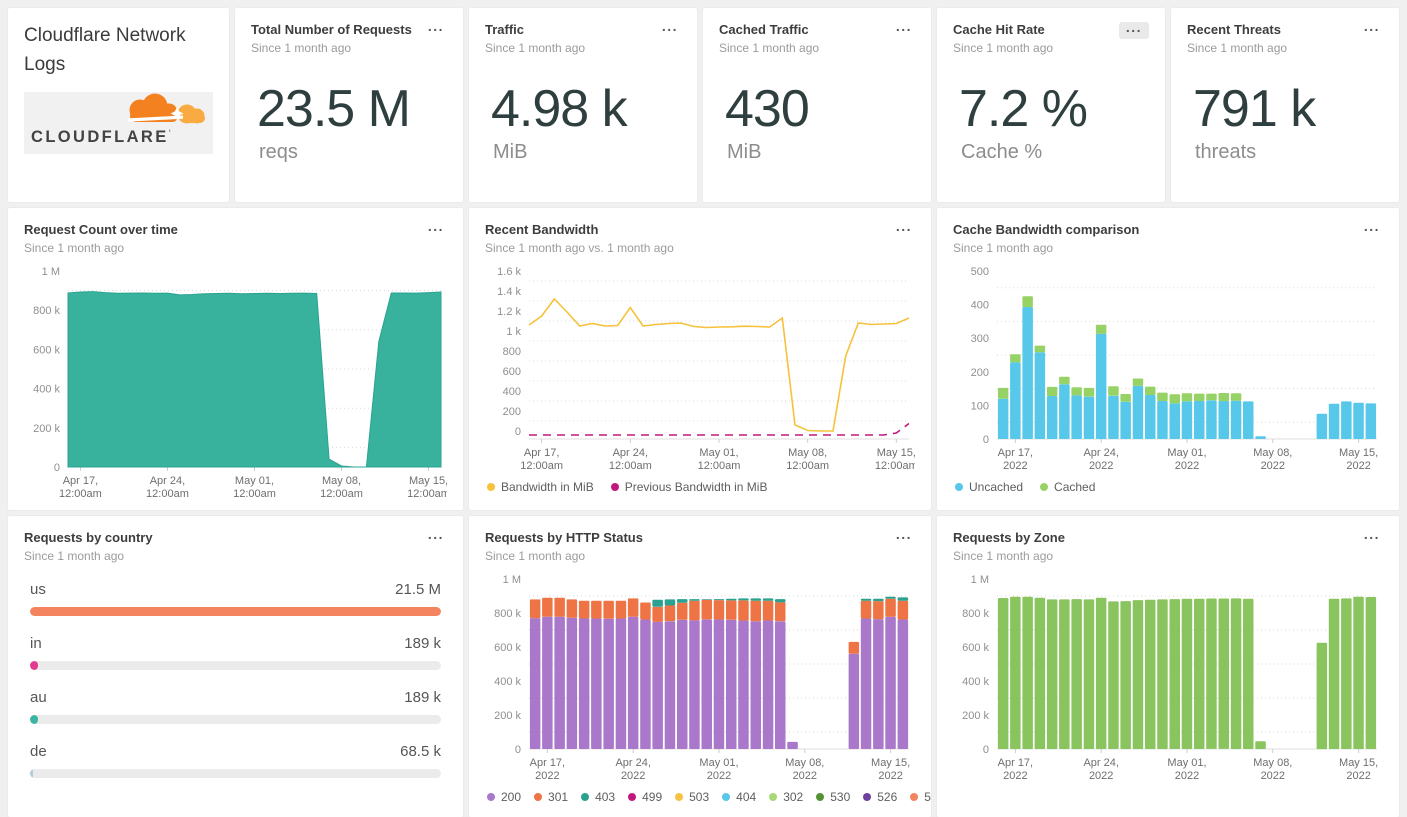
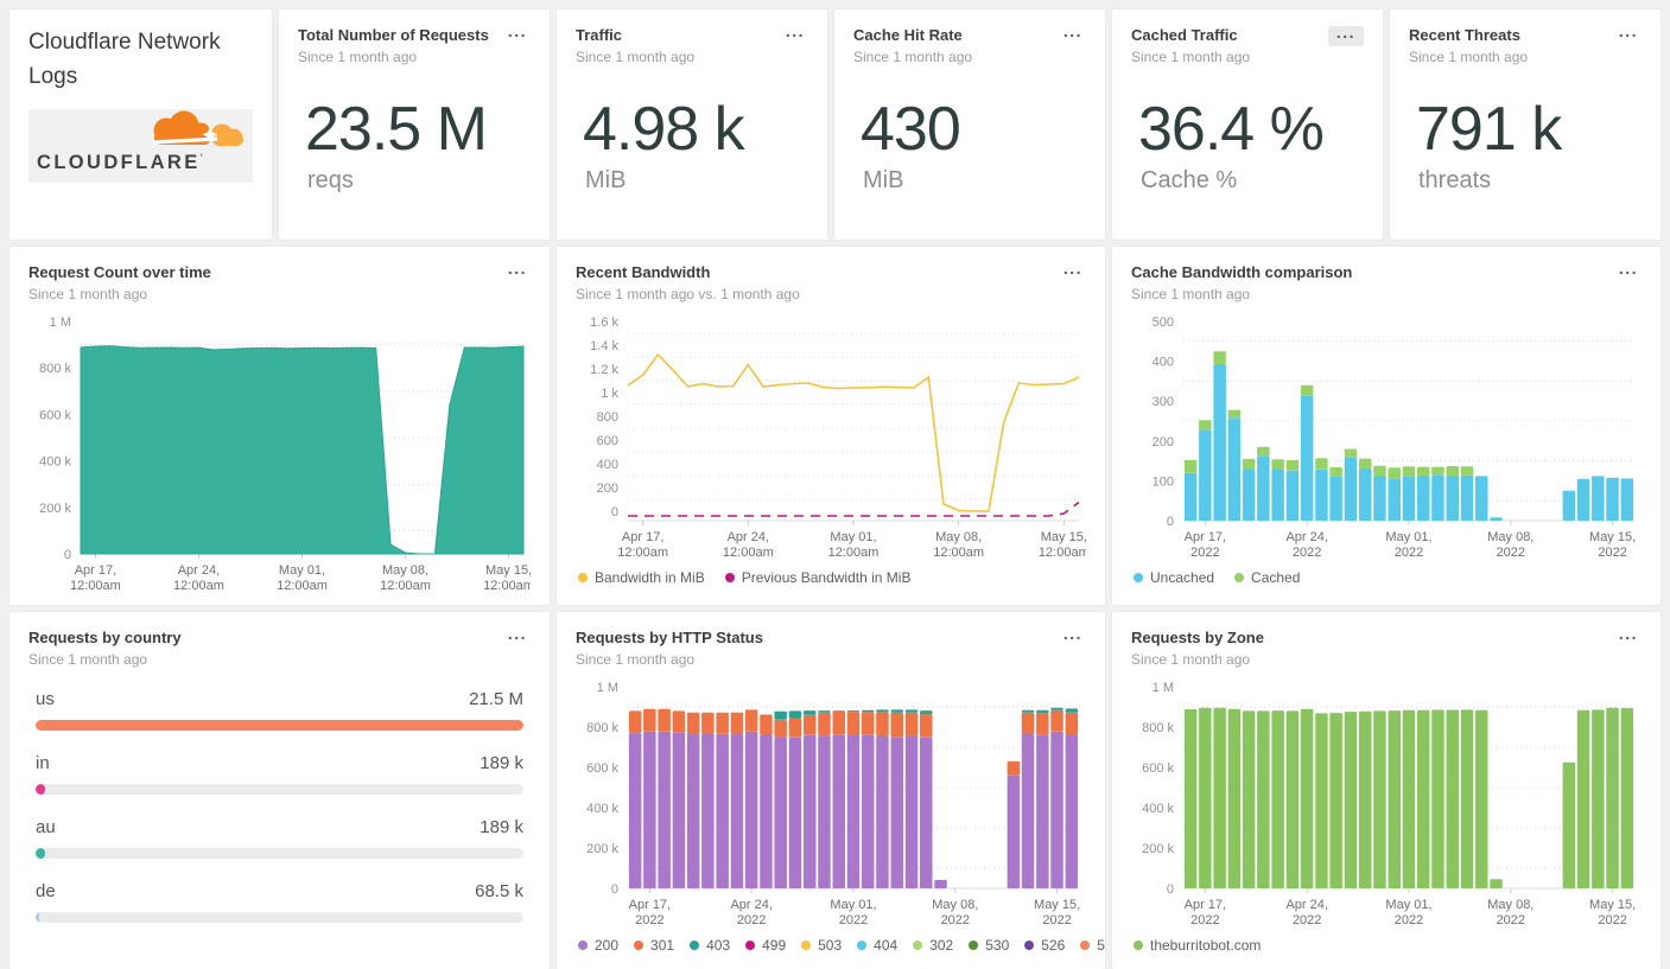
  Cloudflare Network Logs
  CLOUDFLARE'
  Total Number of Requests
  Since 1 month ago
  ...
  23.5 M
  reqs
  Traffic
  Since 1 month ago
  ...
  4.98 k
  MiB
- Cached Traffic
+ Cache Hit Rate
  Since 1 month ago
  ...
  430
  MiB
- Cache Hit Rate
+ Cached Traffic
  Since 1 month ago
  ...
- 7.2 %
+ 36.4 %
  Cache %
  Recent Threats
  Since 1 month ago
  ...
  791 k
  threats
  Request Count over time
  Since 1 month ago
  ...
  0
  200 k
  400 k
  600 k
  800 k
  1 M
  Apr 17,
  12:00am
  Apr 24,
  12:00am
  May 01,
  12:00am
  May 08,
  12:00am
  May 15,
  12:00am
  Recent Bandwidth
  Since 1 month ago vs. 1 month ago
  ...
  0
  200
  400
  600
  800
  1 k
  1.2 k
  1.4 k
  1.6 k
  Apr 17,
  12:00am
  Apr 24,
  12:00am
  May 01,
  12:00am
  May 08,
  12:00am
  May 15,
  12:00am
  Bandwidth in MiB
  Previous Bandwidth in MiB
  Cache Bandwidth comparison
  Since 1 month ago
  ...
  0
  100
  200
  300
  400
  500
  Apr 17,
  2022
  Apr 24,
  2022
  May 01,
  2022
  May 08,
  2022
  May 15,
  2022
  Uncached
  Cached
  Requests by country
  Since 1 month ago
  ...
  us
  21.5 M
  in
  189 k
  au
  189 k
  de
  68.5 k
  Requests by HTTP Status
  Since 1 month ago
  ...
  0
  200 k
  400 k
  600 k
  800 k
  1 M
  Apr 17,
  2022
  Apr 24,
  2022
  May 01,
  2022
  May 08,
  2022
  May 15,
  2022
  200
  301
  403
  499
  503
  404
  302
  530
  526
  Requests by Zone
  Since 1 month ago
  ...
  0
  200 k
  400 k
  600 k
  800 k
  1 M
  Apr 17,
  2022
  Apr 24,
  2022
  May 01,
  2022
  May 08,
  2022
  May 15,
  2022
+ theburritobot.com
